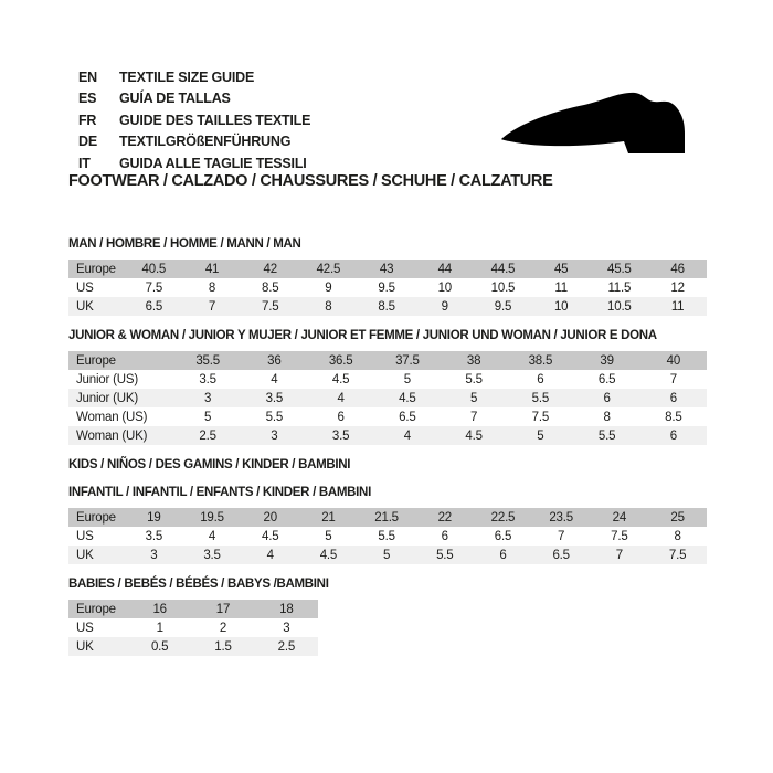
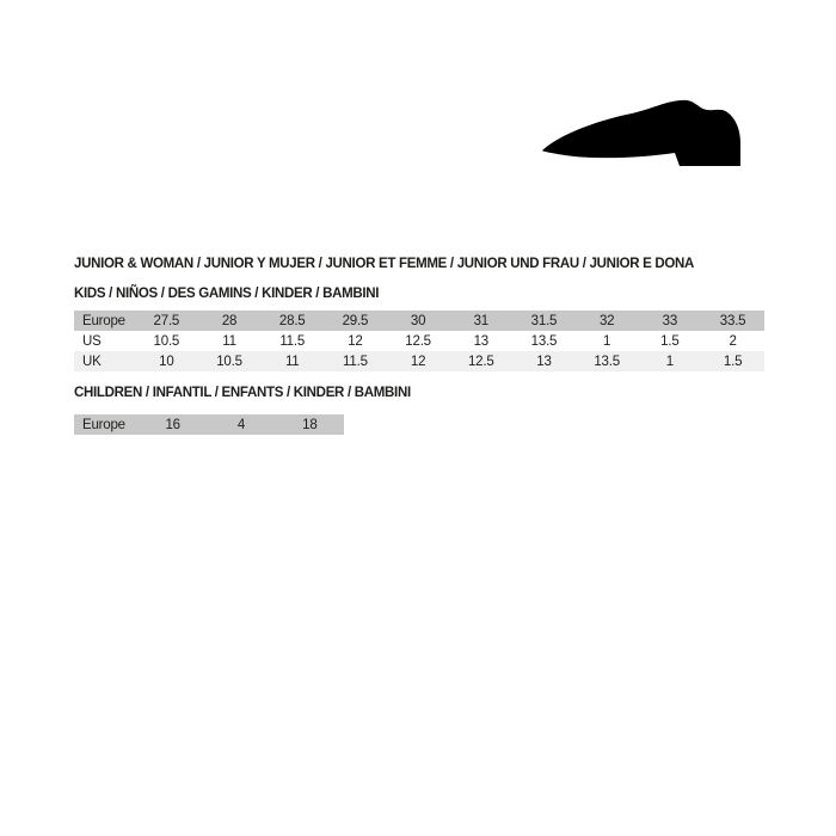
- EN
- TEXTILE SIZE GUIDE
- ES
- GUÍA DE TALLAS
- FR
- GUIDE DES TAILLES TEXTILE
- DE
- TEXTILGRÖßENFÜHRUNG
- IT
- GUIDA ALLE TAGLIE TESSILI
- FOOTWEAR / CALZADO / CHAUSSURES / SCHUHE / CALZATURE
- MAN / HOMBRE / HOMME / MANN / MAN
- Europe	40.5	41	42	42.5	43	44	44.5	45	45.5	46
- US	7.5	8	8.5	9	9.5	10	10.5	11	11.5	12
- UK	6.5	7	7.5	8	8.5	9	9.5	10	10.5	11
- JUNIOR & WOMAN / JUNIOR Y MUJER / JUNIOR ET FEMME / JUNIOR UND WOMAN / JUNIOR E DONA
+ JUNIOR & WOMAN / JUNIOR Y MUJER / JUNIOR ET FEMME / JUNIOR UND FRAU / JUNIOR E DONA
- Europe	35.5	36	36.5	37.5	38	38.5	39	40
- Junior (US)	3.5	4	4.5	5	5.5	6	6.5	7
- Junior (UK)	3	3.5	4	4.5	5	5.5	6	6
- Woman (US)	5	5.5	6	6.5	7	7.5	8	8.5
- Woman (UK)	2.5	3	3.5	4	4.5	5	5.5	6
  KIDS / NIÑOS / DES GAMINS / KINDER / BAMBINI
+ Europe	27.5	28	28.5	29.5	30	31	31.5	32	33	33.5
+ US	10.5	11	11.5	12	12.5	13	13.5	1	1.5	2
+ UK	10	10.5	11	11.5	12	12.5	13	13.5	1	1.5
- INFANTIL / INFANTIL / ENFANTS / KINDER / BAMBINI
+ CHILDREN / INFANTIL / ENFANTS / KINDER / BAMBINI
- Europe	19	19.5	20	21	21.5	22	22.5	23.5	24	25
- US	3.5	4	4.5	5	5.5	6	6.5	7	7.5	8
- UK	3	3.5	4	4.5	5	5.5	6	6.5	7	7.5
- BABIES / BEBÉS / BÉBÉS / BABYS /BAMBINI
- Europe	16	17	18
+ Europe	16	4	18
- US	1	2	3
- UK	0.5	1.5	2.5
